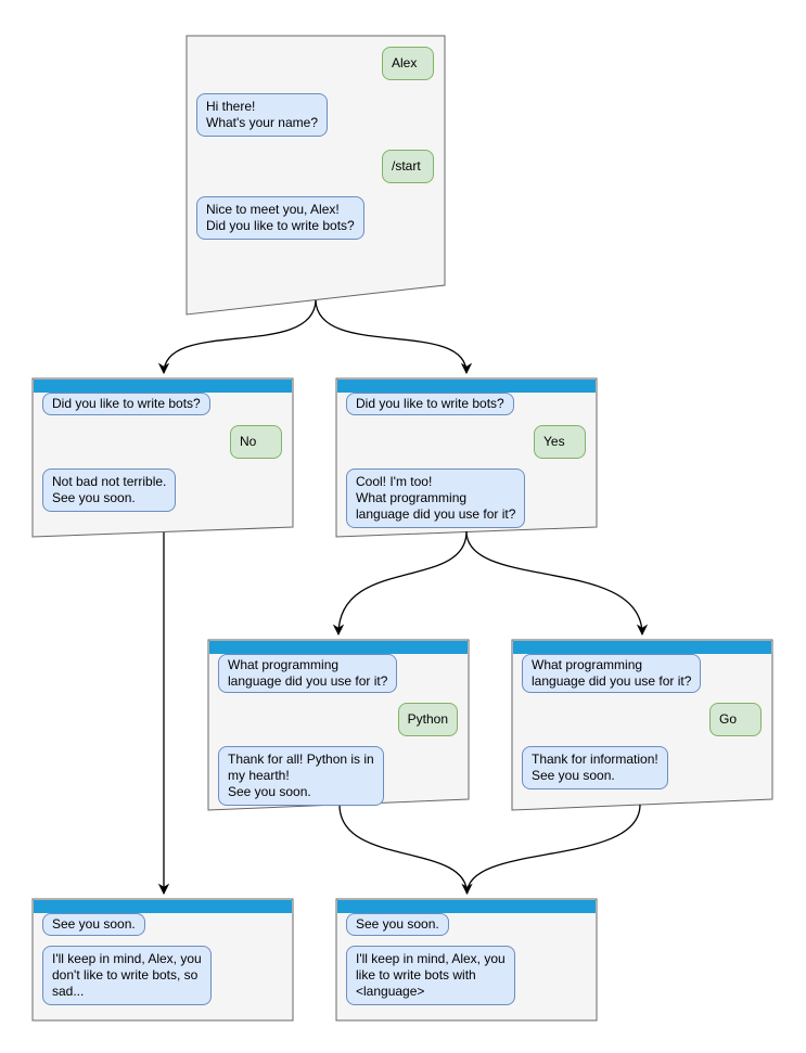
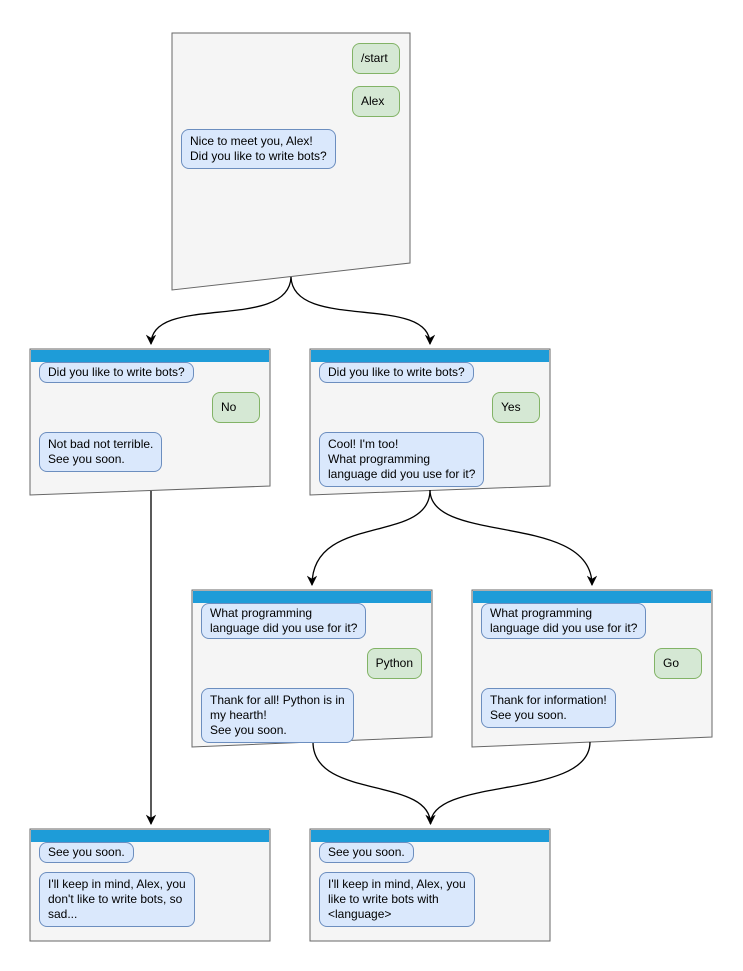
- Alex
+ /start
- Hi there!
- What's your name?
- /start
+ Alex
  Nice to meet you, Alex!
  Did you like to write bots?
  Did you like to write bots?
  No
  Not bad not terrible.
  See you soon.
  Did you like to write bots?
  Yes
  Cool! I'm too!
  What programming
  language did you use for it?
  What programming
  language did you use for it?
  Python
  Thank for all! Python is in
  my hearth!
  See you soon.
  What programming
  language did you use for it?
  Go
  Thank for information!
  See you soon.
  See you soon.
  I'll keep in mind, Alex, you
  don't like to write bots, so
  sad...
  See you soon.
  I'll keep in mind, Alex, you
  like to write bots with
  <language>
